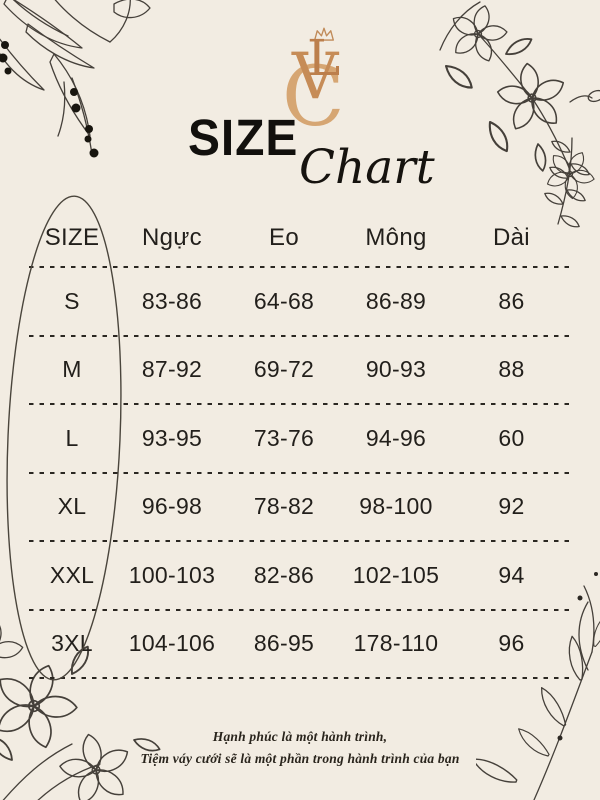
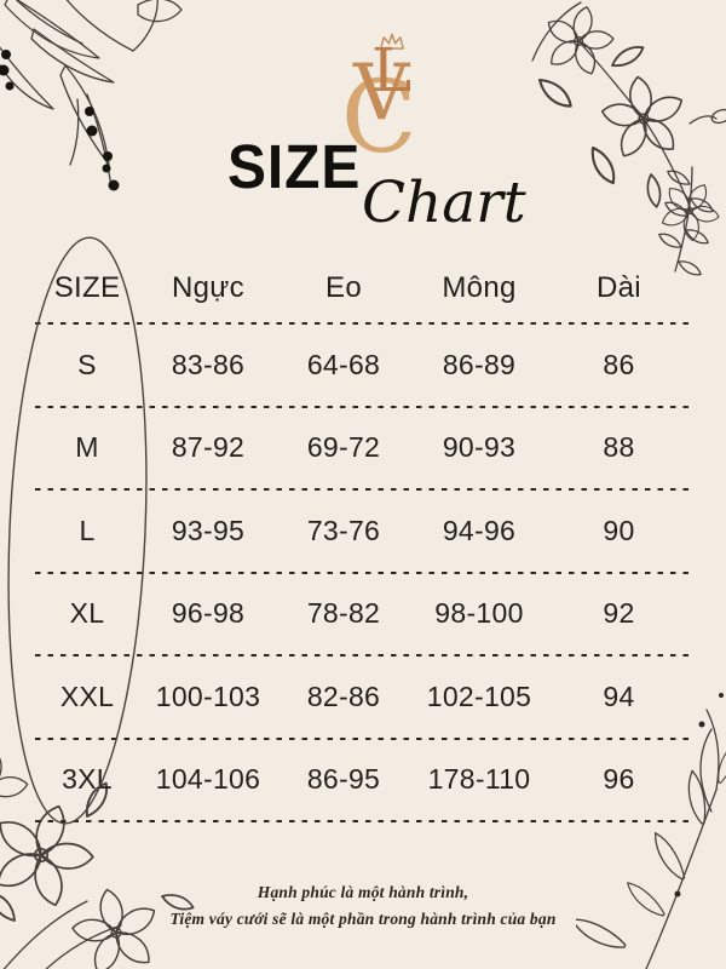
  C
  V
  L
  SIZE
  Chart
  SIZE
  Ngực
  Eo
  Mông
  Dài
  S
  83-86
  64-68
  86-89
  86
  M
  87-92
  69-72
  90-93
  88
  L
  93-95
  73-76
  94-96
- 60
+ 90
  XL
  96-98
  78-82
  98-100
  92
  XXL
  100-103
  82-86
  102-105
  94
  3XL
  104-106
  86-95
  178-110
  96
  Hạnh phúc là một hành trình,
  Tiệm váy cưới sẽ là một phần trong hành trình của bạn
